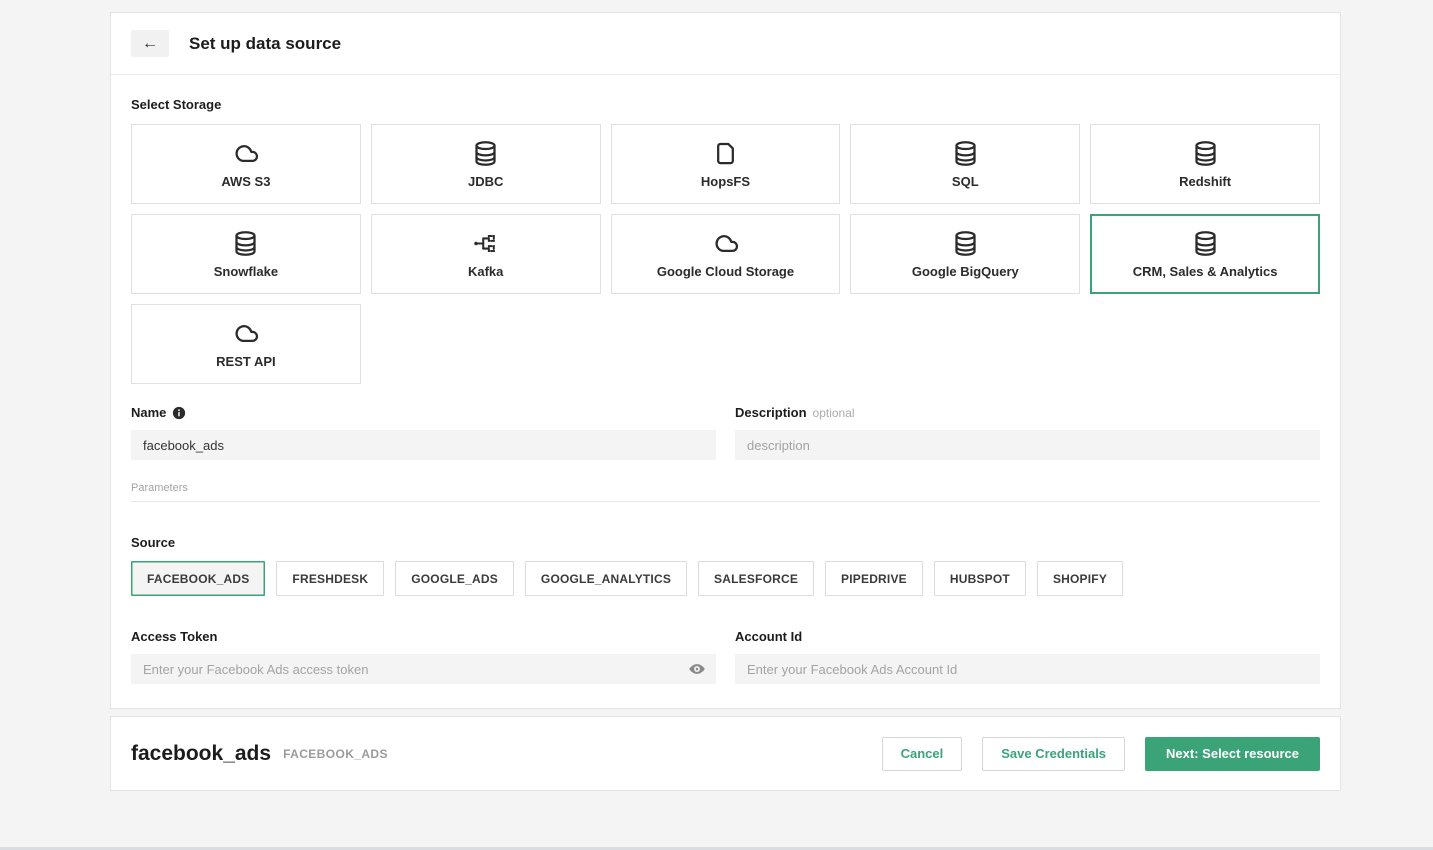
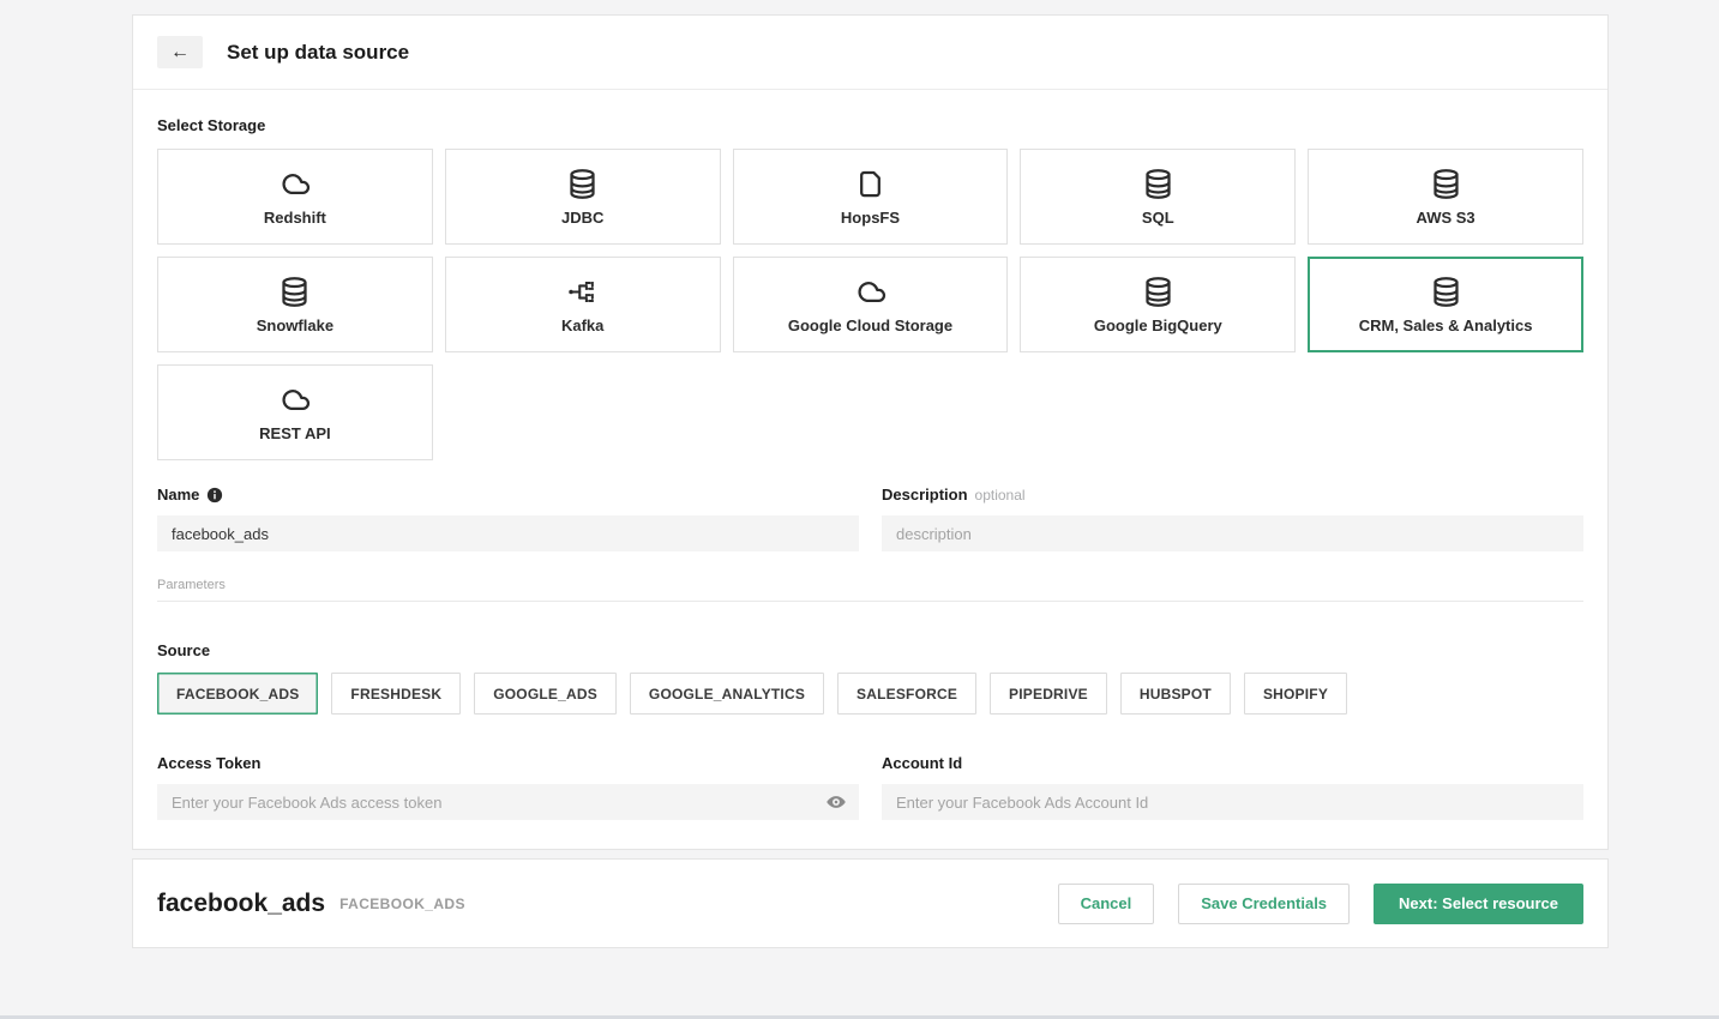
  ←
  Set up data source
  Select Storage
- AWS S3
+ Redshift
  JDBC
  HopsFS
  SQL
- Redshift
+ AWS S3
  Snowflake
  Kafka
  Google Cloud Storage
  Google BigQuery
  CRM, Sales & Analytics
  REST API
  Name
  facebook_ads
  Description
  optional
  description
  Parameters
  Source
  FACEBOOK_ADS
  FRESHDESK
  GOOGLE_ADS
  GOOGLE_ANALYTICS
  SALESFORCE
  PIPEDRIVE
  HUBSPOT
  SHOPIFY
  Access Token
  Enter your Facebook Ads access token
  Account Id
  Enter your Facebook Ads Account Id
  facebook_ads
  FACEBOOK_ADS
  Cancel
  Save Credentials
  Next: Select resource
